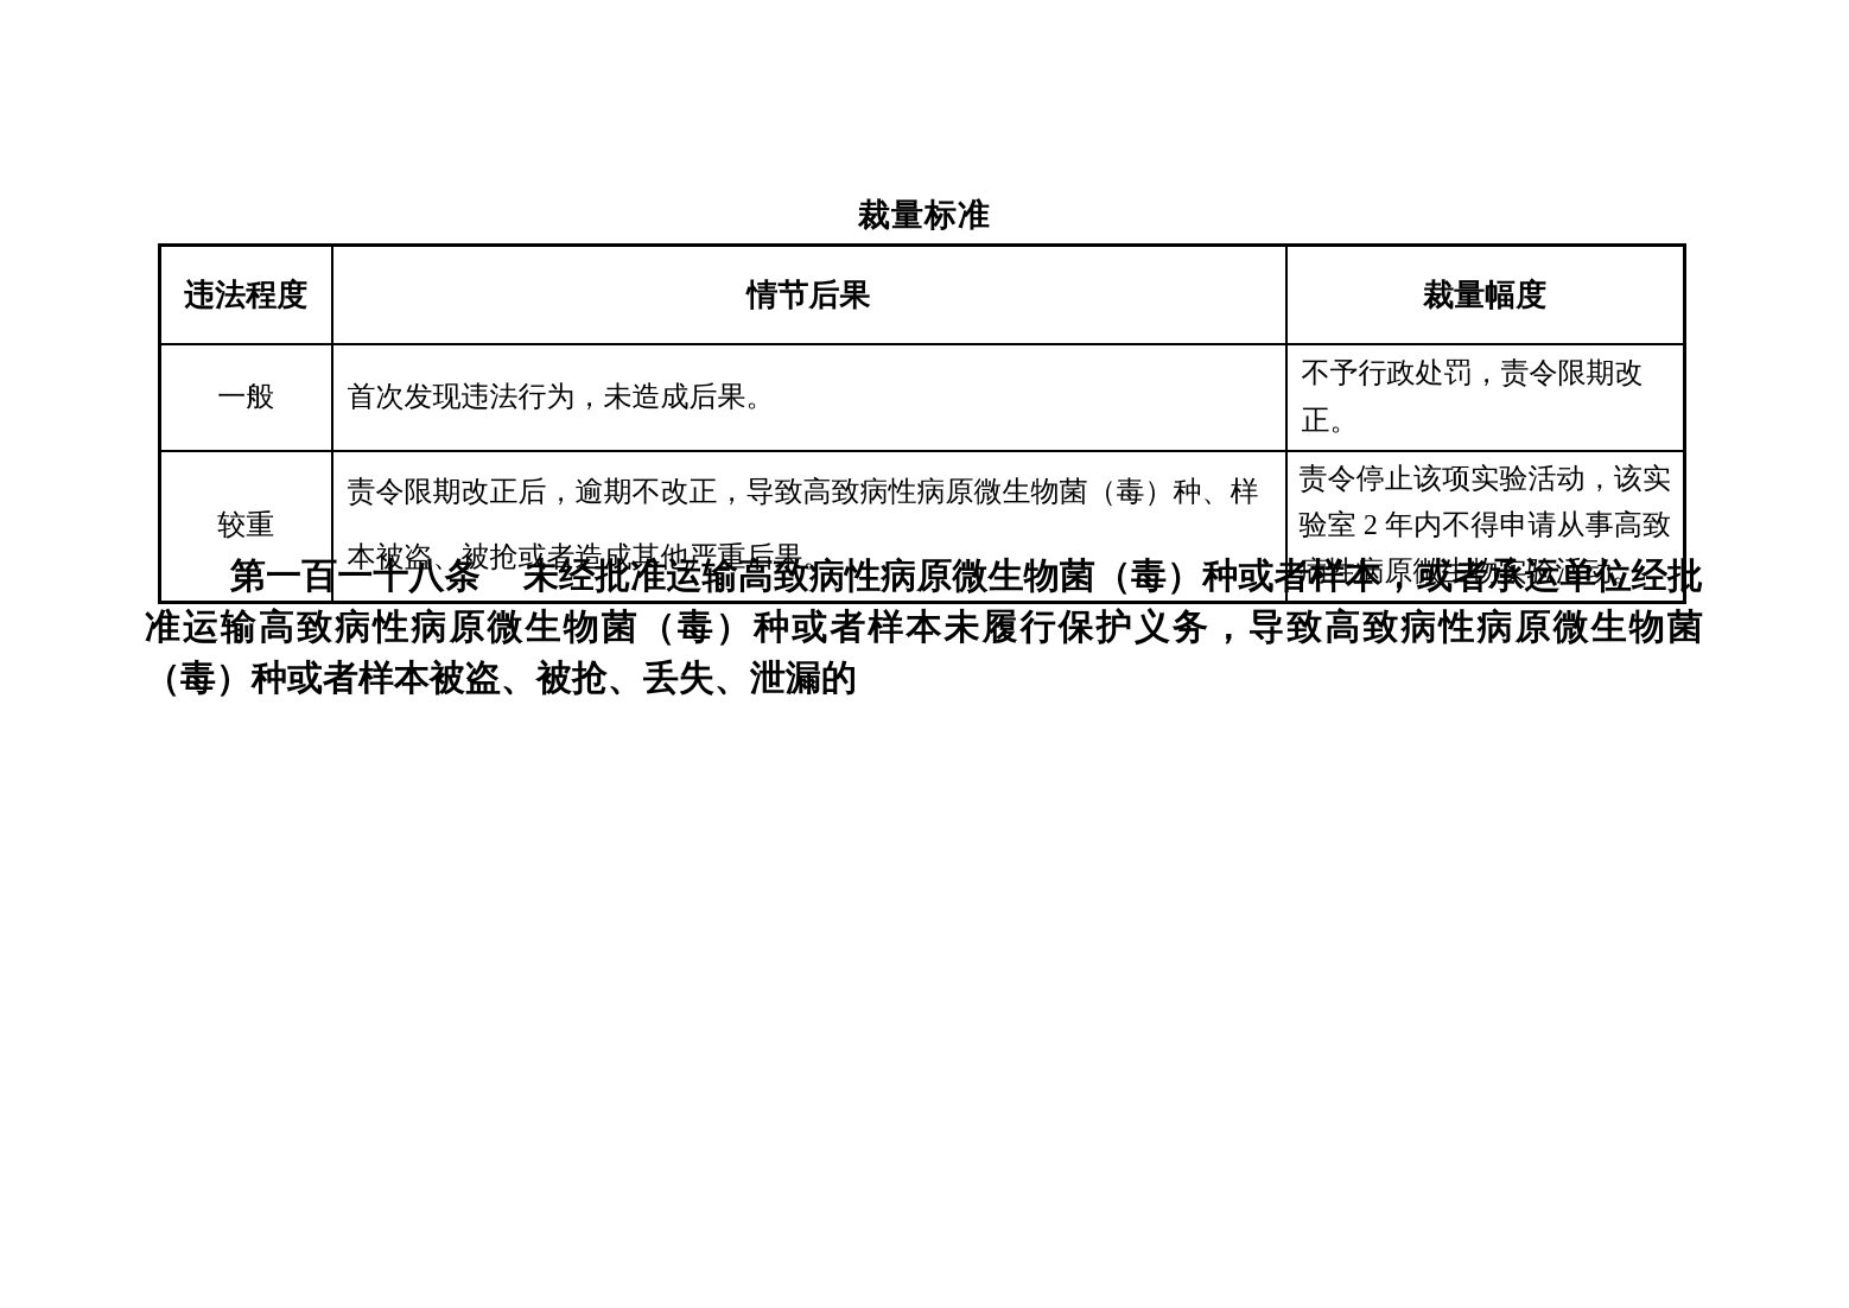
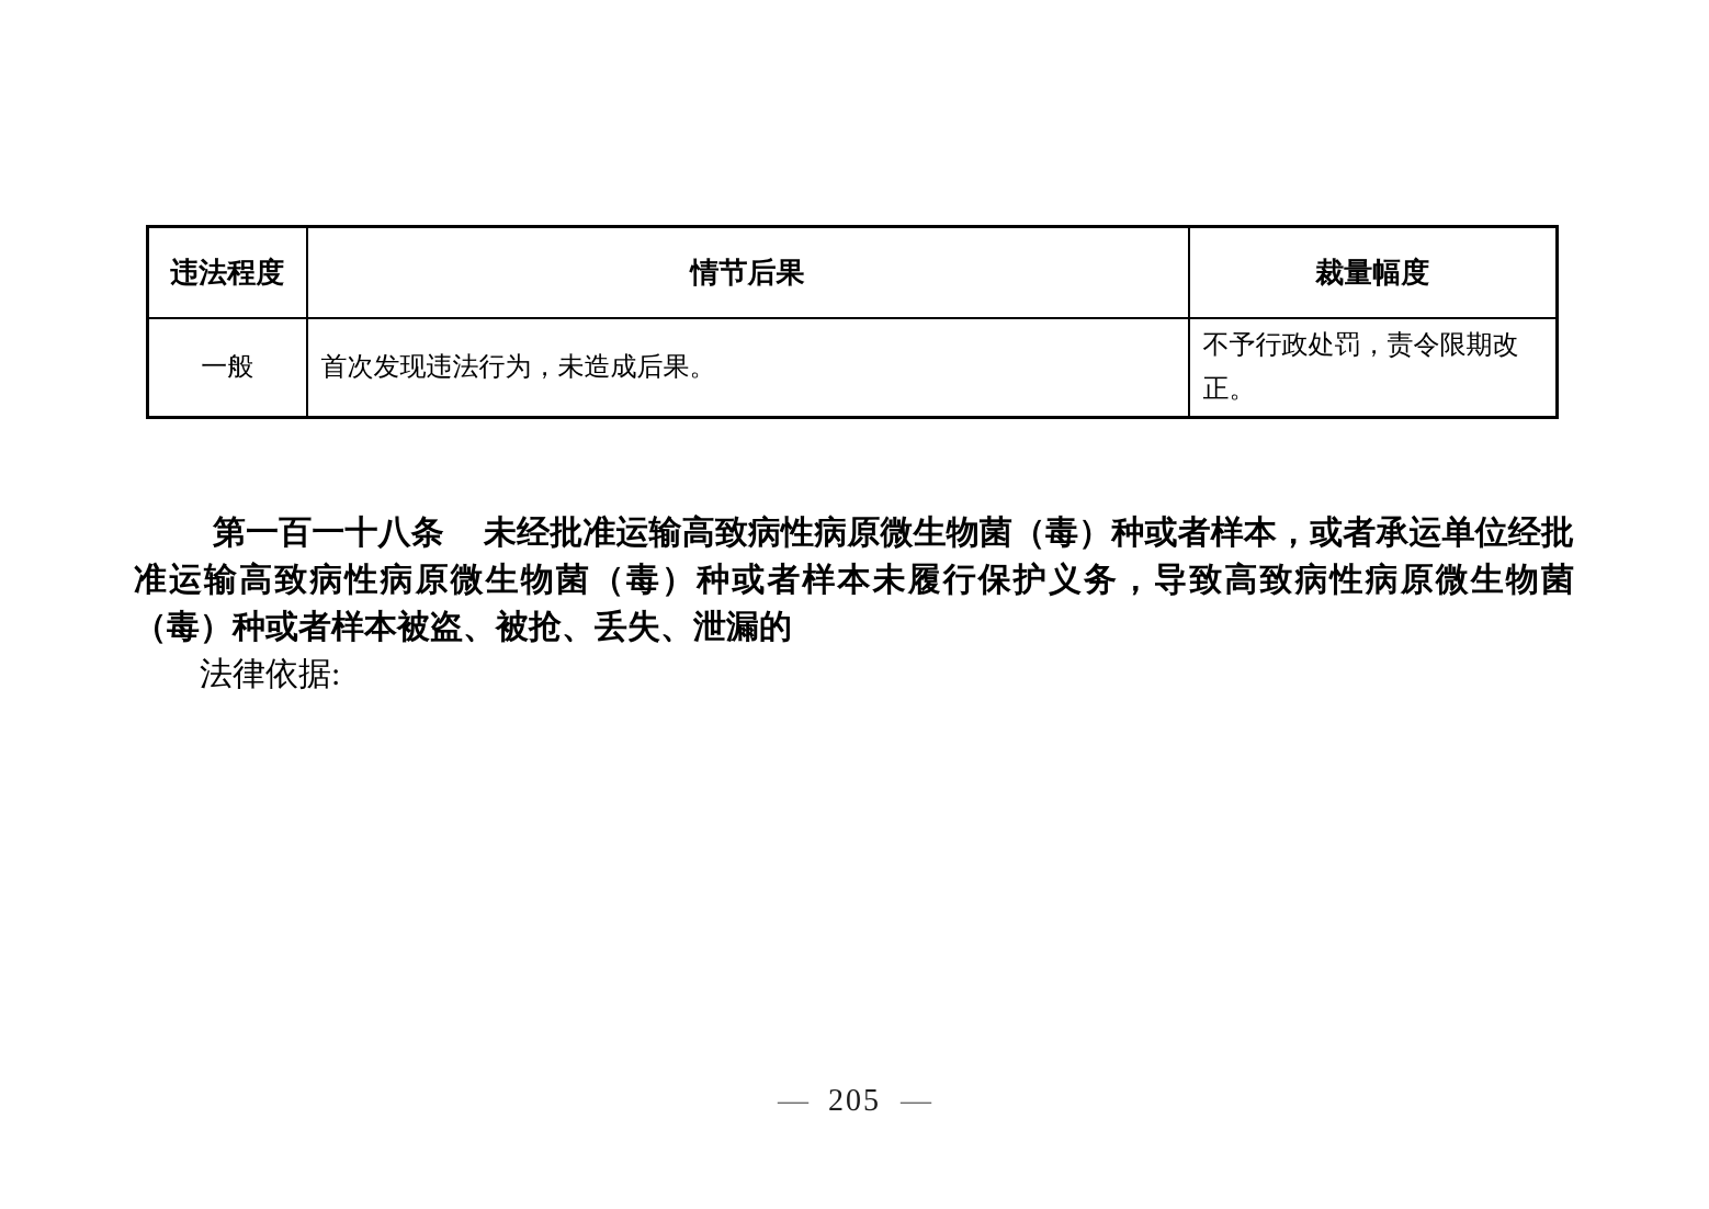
- 裁量标准
  违法程度	情节后果	裁量幅度
  一般	首次发现违法行为，未造成后果。	不予行政处罚，责令限期改正。
- 较重	责令限期改正后，逾期不改正，导致高致病性病原微生物菌（毒）种、样本被盗、被抢或者造成其他严重后果。	责令停止该项实验活动，该实验室 2 年内不得申请从事高致病性病原微生物实验活动。
  第一百一十八条 未经批准运输高致病性病原微生物菌（毒）种或者样本，或者承运单位经批准运输高致病性病原微生物菌（毒）种或者样本未履行保护义务，导致高致病性病原微生物菌（毒）种或者样本被盗、被抢、丢失、泄漏的
+ 法律依据:
+ — 205 —
